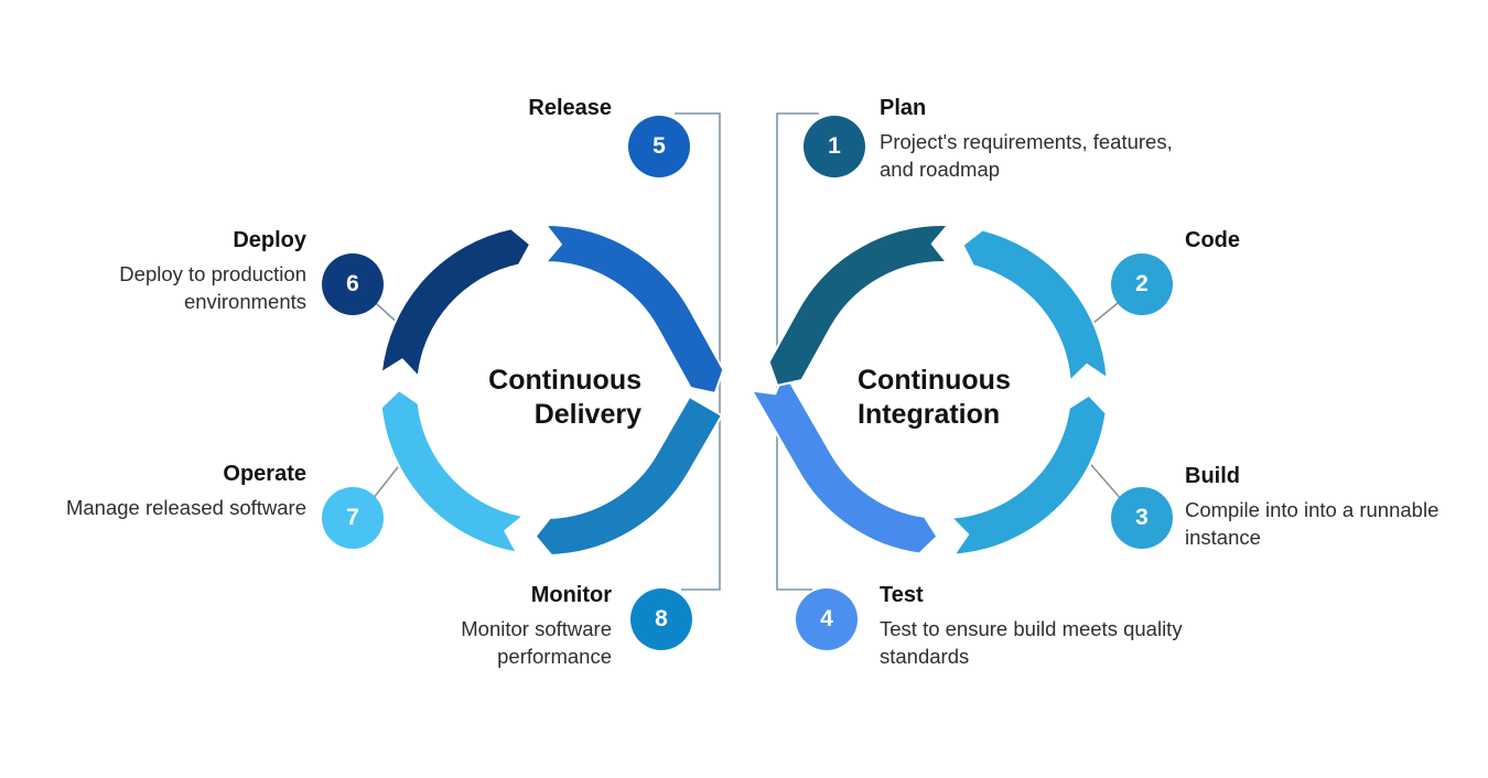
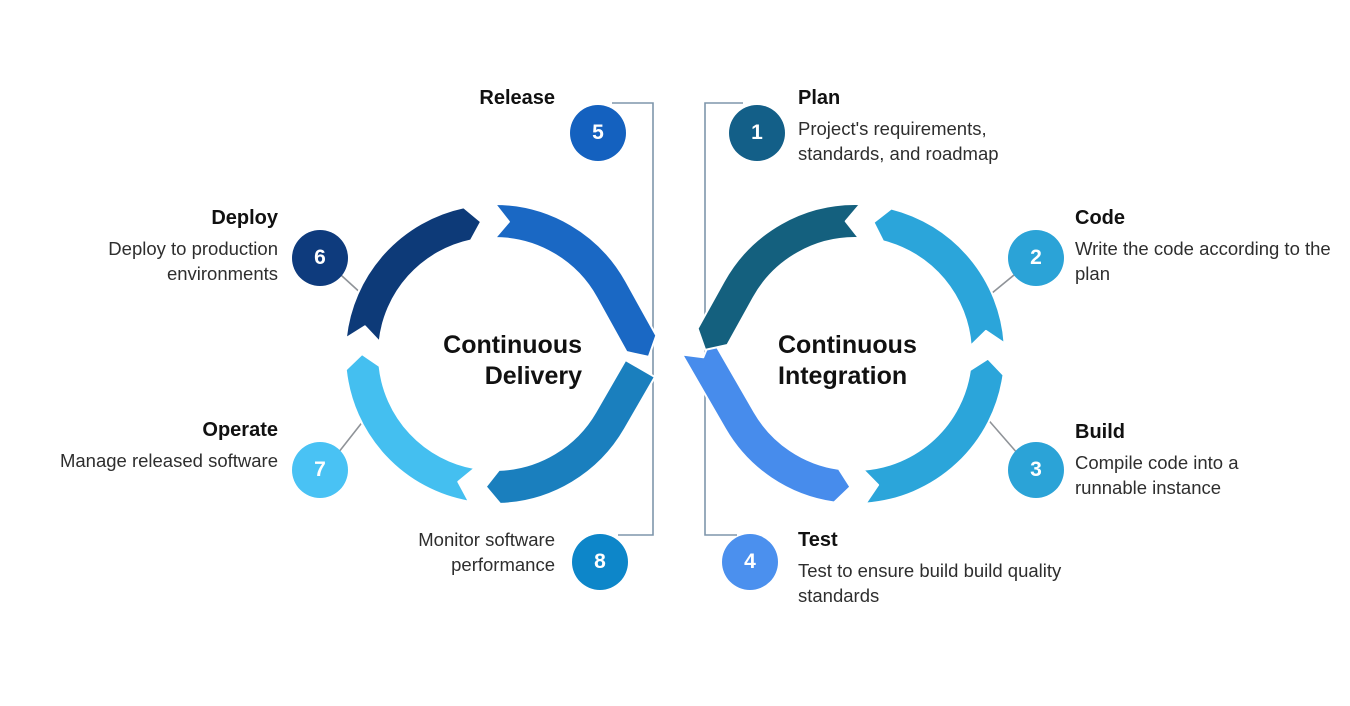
  1
  2
  3
  4
  5
  6
  7
  8
  Release
  Plan
- Project's requirements, features, and roadmap
+ Project's requirements, standards, and roadmap
  Deploy
  Deploy to production environments
  Code
+ Write the code according to the plan
  Operate
  Manage released software
  Build
- Compile into into a runnable instance
+ Compile code into a runnable instance
- Monitor
  Monitor software performance
  Test
- Test to ensure build meets quality standards
+ Test to ensure build build quality standards
  Continuous
  Delivery
  Continuous
  Integration
